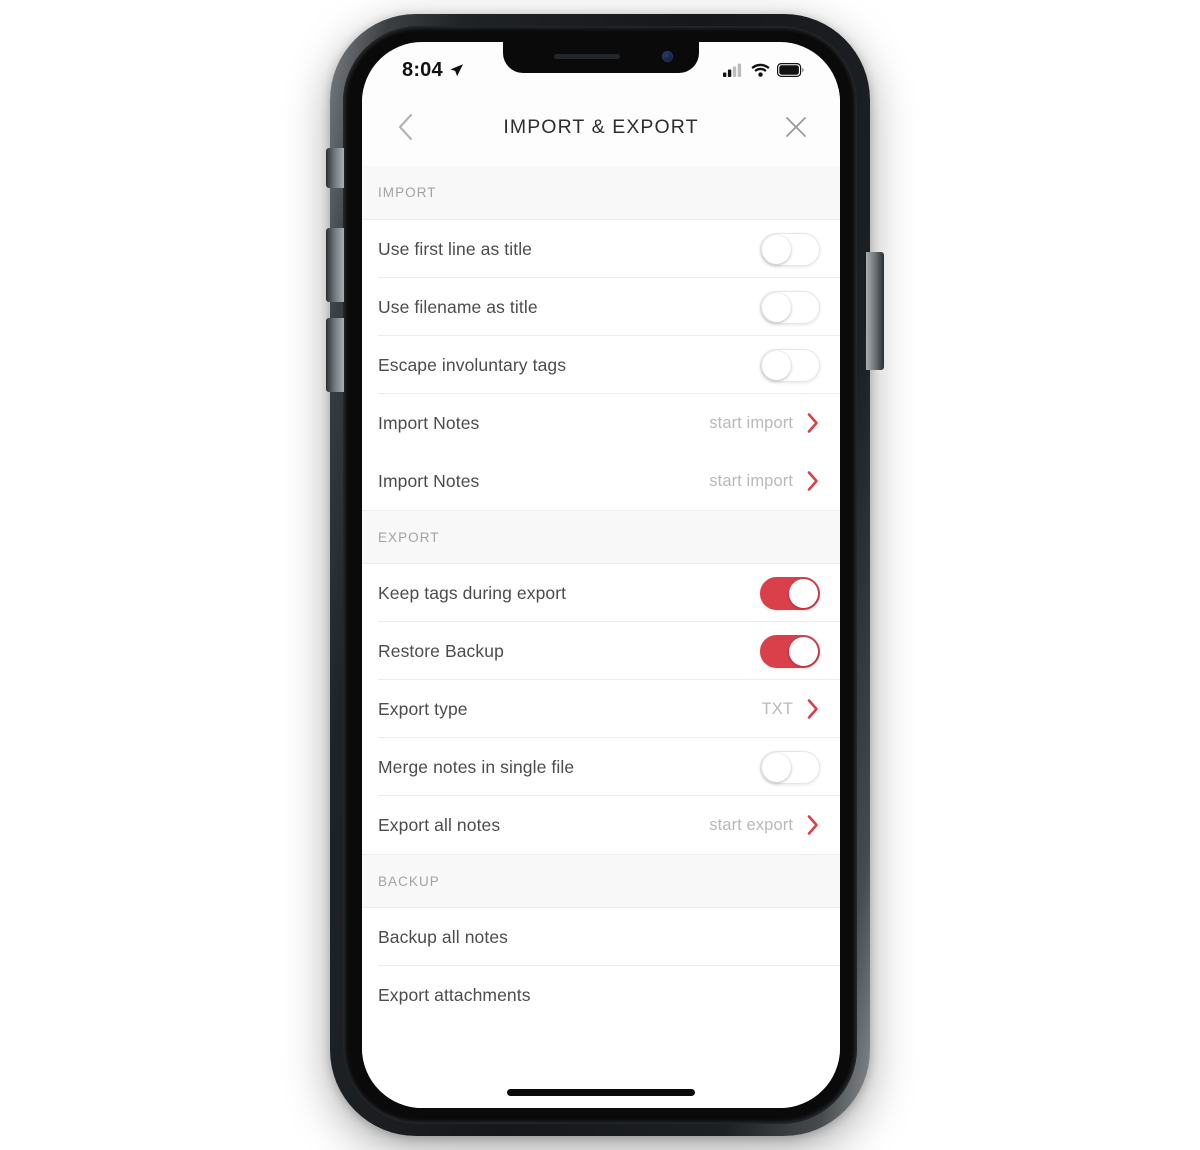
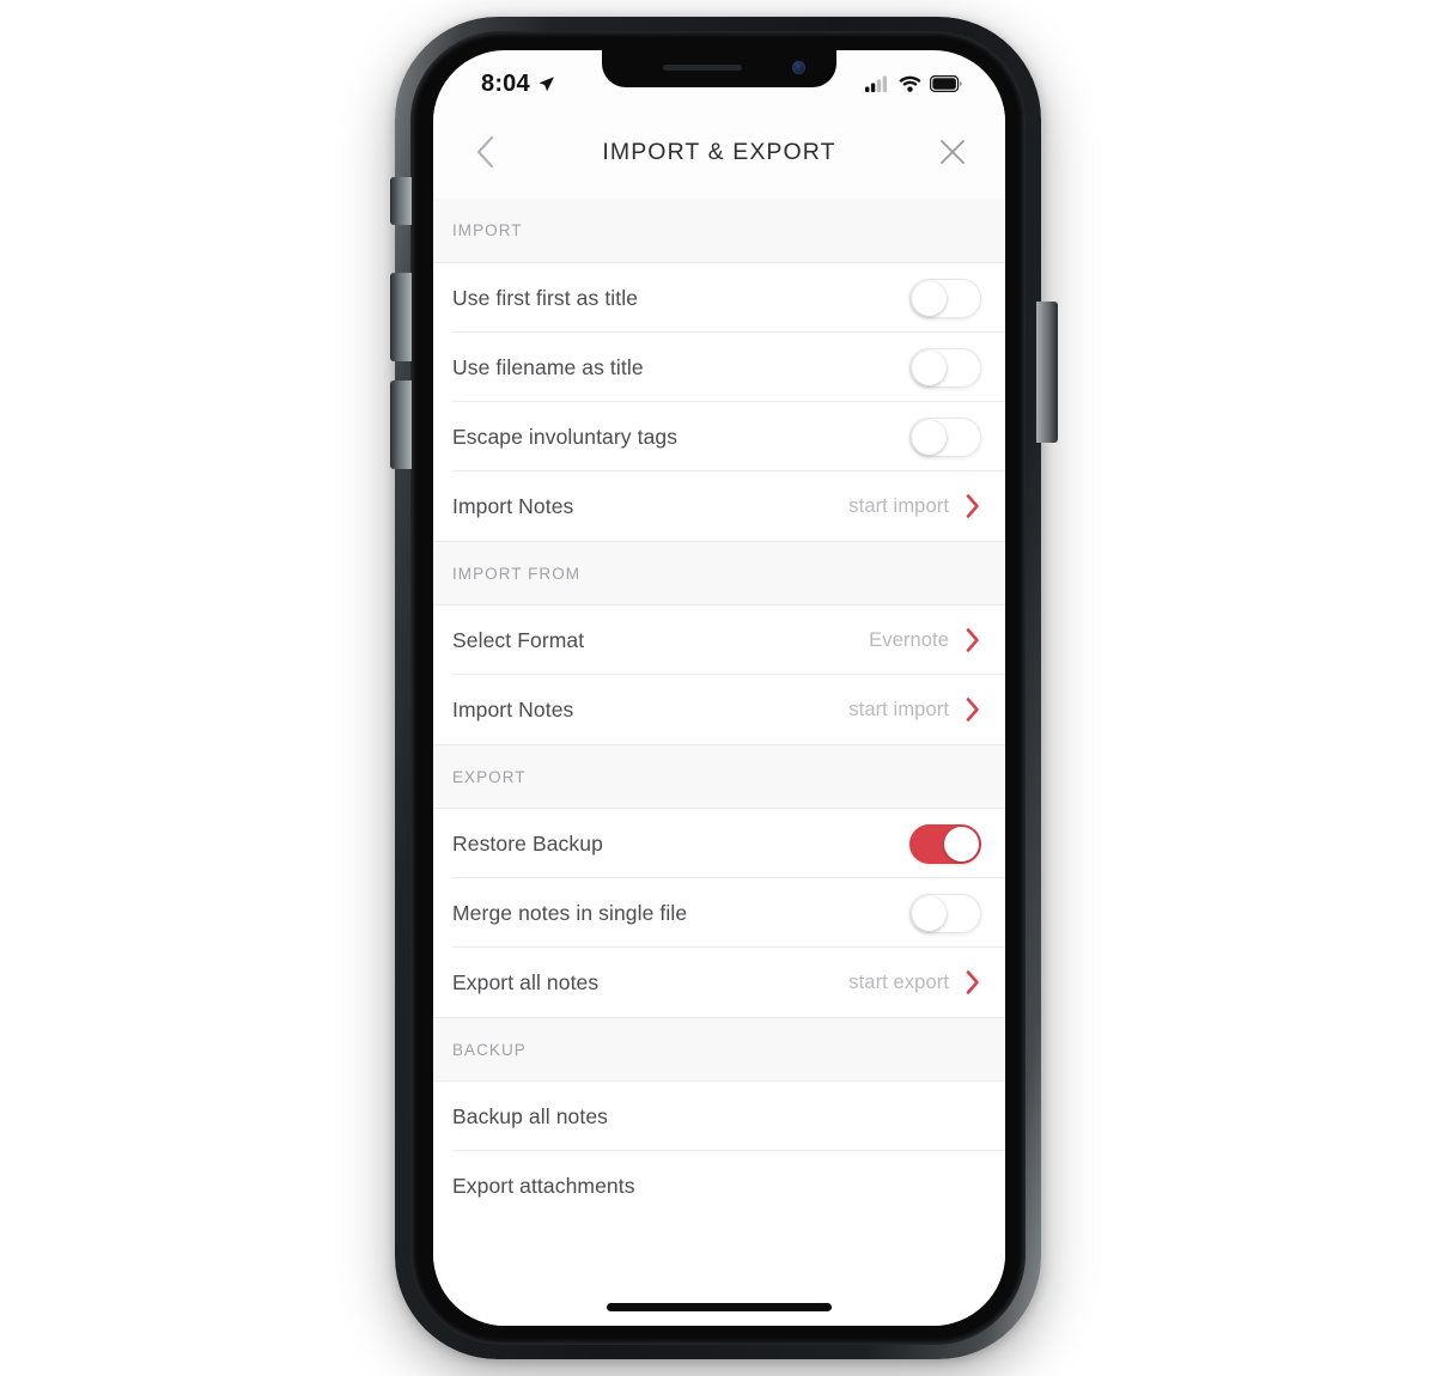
  8:04
  IMPORT & EXPORT
  IMPORT
- Use first line as title
+ Use first first as title
  Use filename as title
  Escape involuntary tags
  Import Notes
  start import
+ IMPORT FROM
+ Select Format
+ Evernote
  Import Notes
  start import
  EXPORT
- Keep tags during export
  Restore Backup
- Export type
- TXT
  Merge notes in single file
  Export all notes
  start export
  BACKUP
  Backup all notes
  Export attachments
